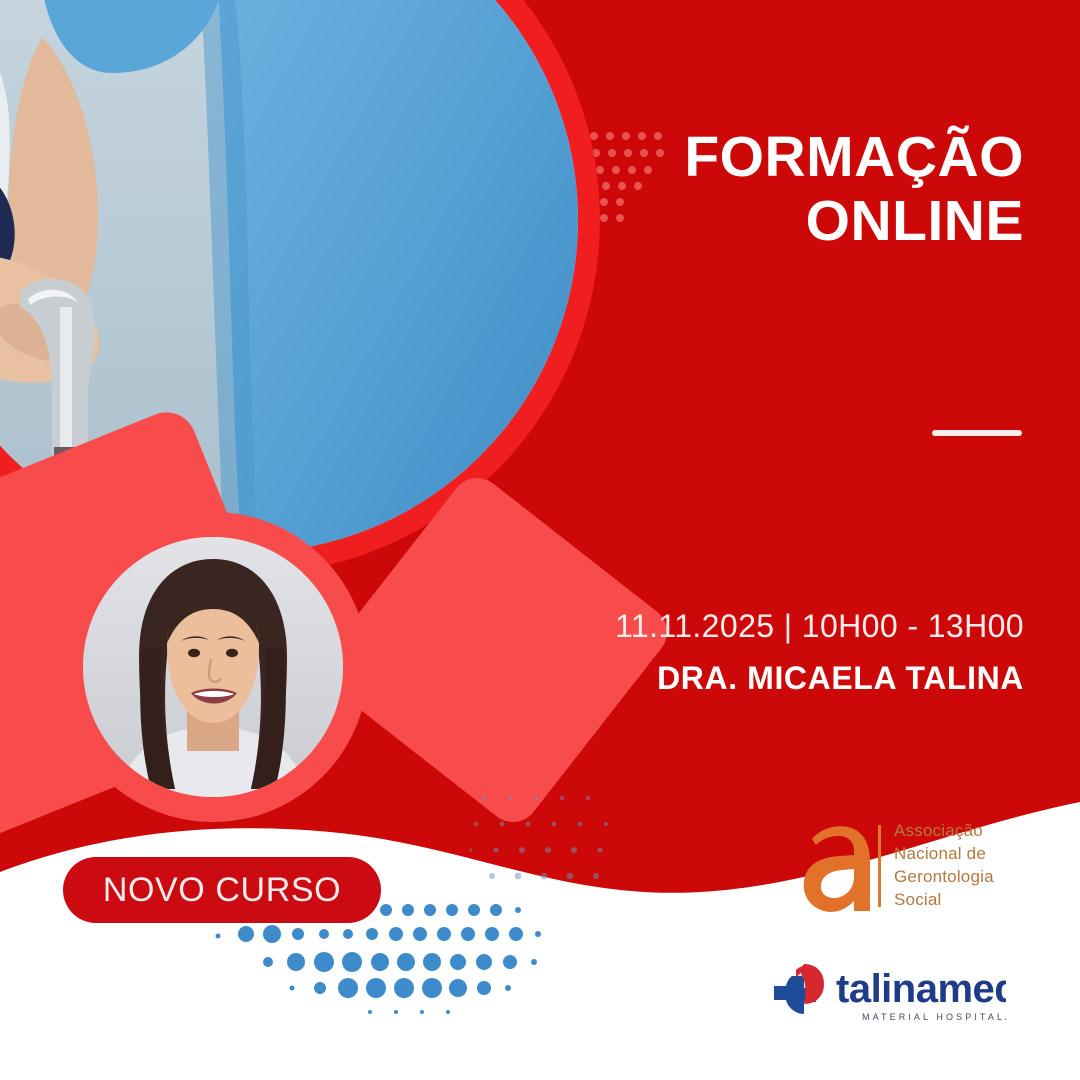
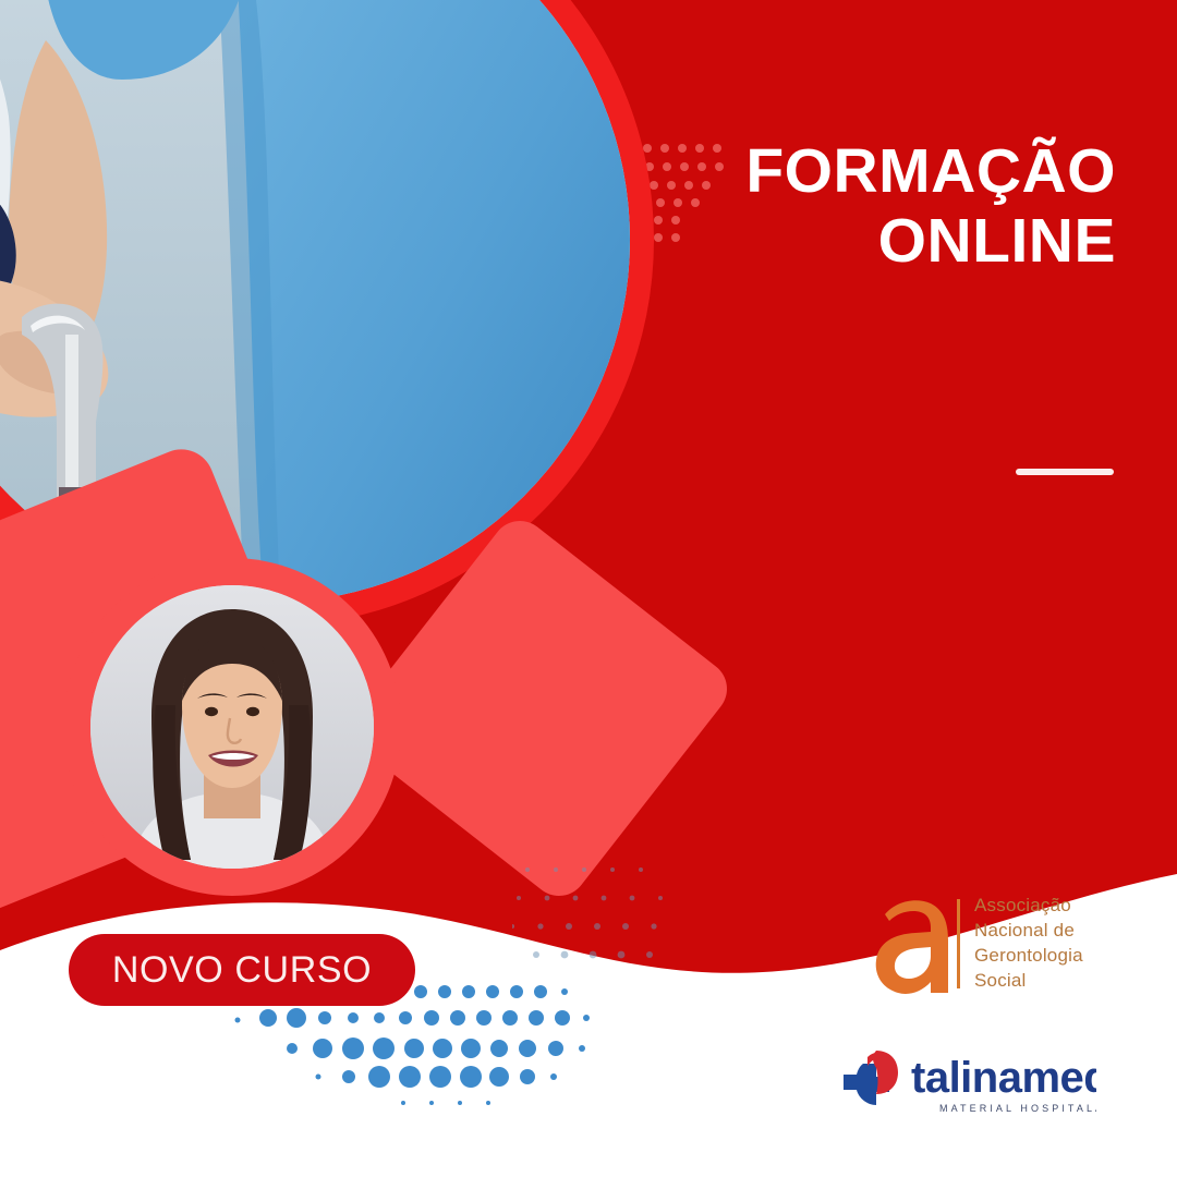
  FORMAÇÃO
  ONLINE
- 11.11.2025 | 10H00 - 13H00
- DRA. MICAELA TALINA
  NOVO CURSO
  Associação
  Nacional de
  Gerontologia
  Social
  taliname
  MATERIAL HOSPITAL
